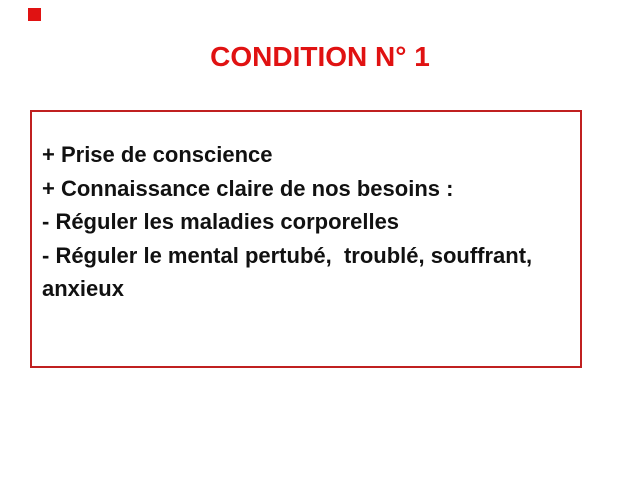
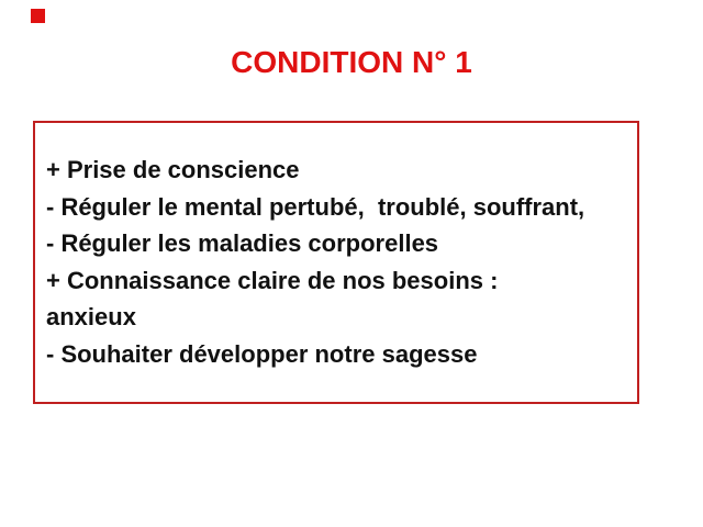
  CONDITION N° 1
  + Prise de conscience
- + Connaissance claire de nos besoins :
+ - Réguler le mental pertubé, troublé, souffrant,
  - Réguler les maladies corporelles
- - Réguler le mental pertubé, troublé, souffrant,
+ + Connaissance claire de nos besoins :
  anxieux
+ - Souhaiter développer notre sagesse
